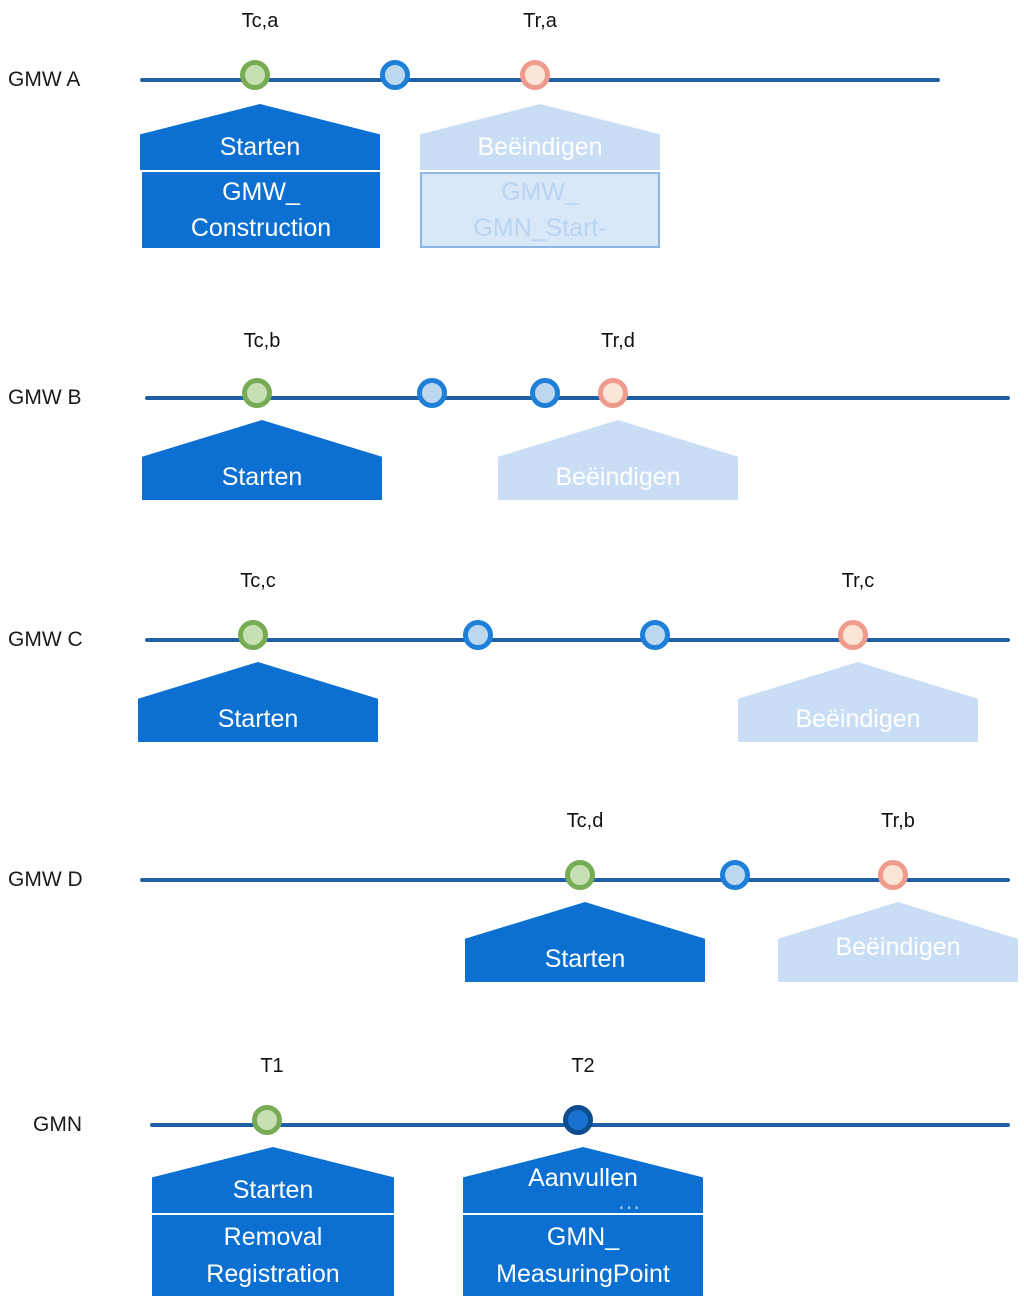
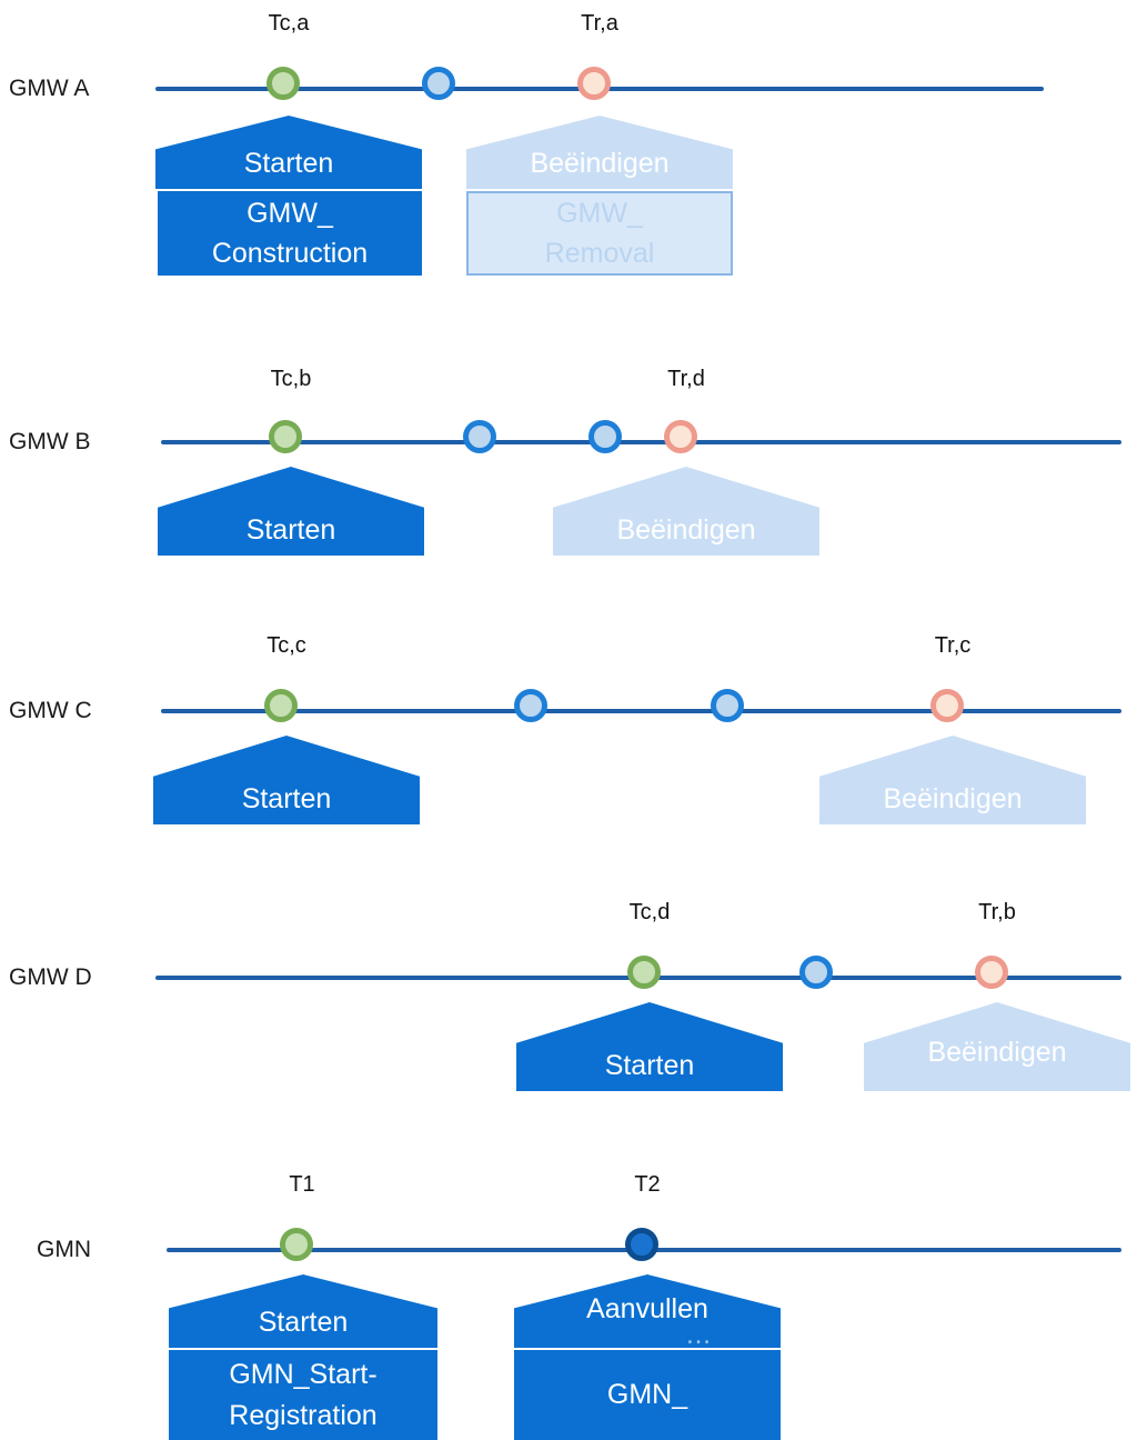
  GMW A
  Tc,a
  Tr,a
  Starten
  GMW_
  Construction
  Beëindigen
  GMW_
- GMN_Start-
+ Removal
  GMW B
  Tc,b
  Tr,d
  Starten
  Beëindigen
  GMW C
  Tc,c
  Tr,c
  Starten
  Beëindigen
  GMW D
  Tc,d
  Tr,b
  Starten
  Beëindigen
  GMN
  T1
  T2
  Starten
- Removal
+ GMN_Start-
  Registration
  Aanvullen
  …
  GMN_
- MeasuringPoint
